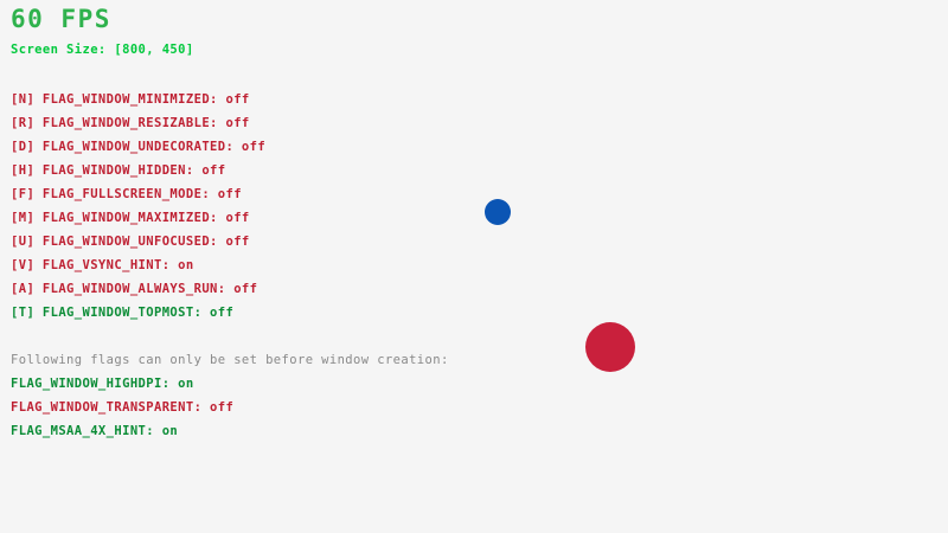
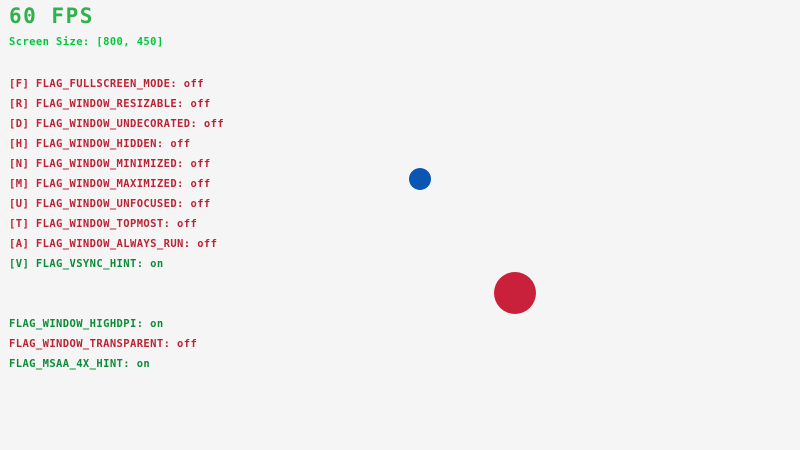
  60 FPS
  Screen Size: [800, 450]
- [N] FLAG_WINDOW_MINIMIZED: off
+ [F] FLAG_FULLSCREEN_MODE: off
  [R] FLAG_WINDOW_RESIZABLE: off
  [D] FLAG_WINDOW_UNDECORATED: off
  [H] FLAG_WINDOW_HIDDEN: off
- [F] FLAG_FULLSCREEN_MODE: off
+ [N] FLAG_WINDOW_MINIMIZED: off
  [M] FLAG_WINDOW_MAXIMIZED: off
  [U] FLAG_WINDOW_UNFOCUSED: off
- [V] FLAG_VSYNC_HINT: on
+ [T] FLAG_WINDOW_TOPMOST: off
  [A] FLAG_WINDOW_ALWAYS_RUN: off
- [T] FLAG_WINDOW_TOPMOST: off
+ [V] FLAG_VSYNC_HINT: on
- Following flags can only be set before window creation:
  FLAG_WINDOW_HIGHDPI: on
  FLAG_WINDOW_TRANSPARENT: off
  FLAG_MSAA_4X_HINT: on
